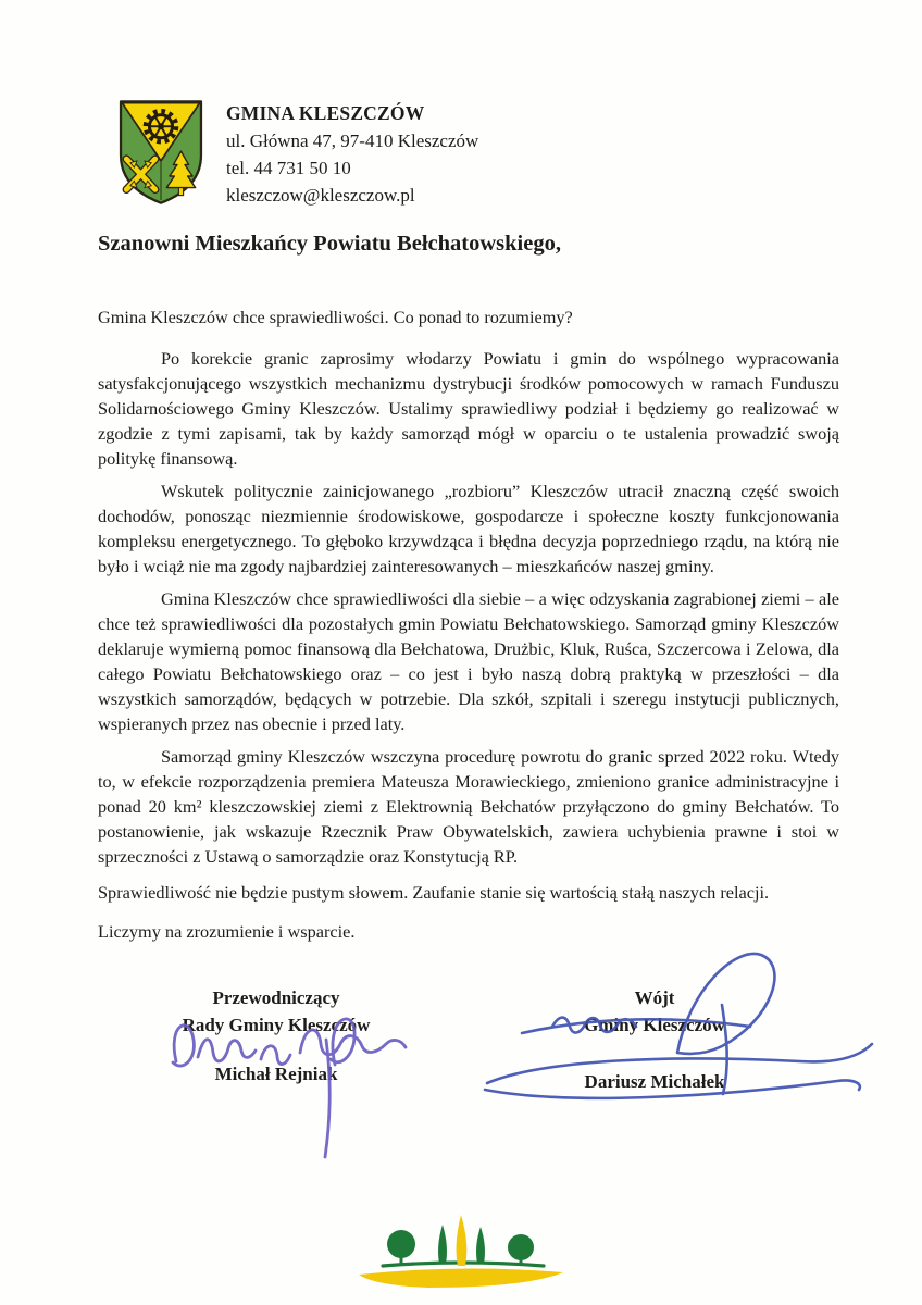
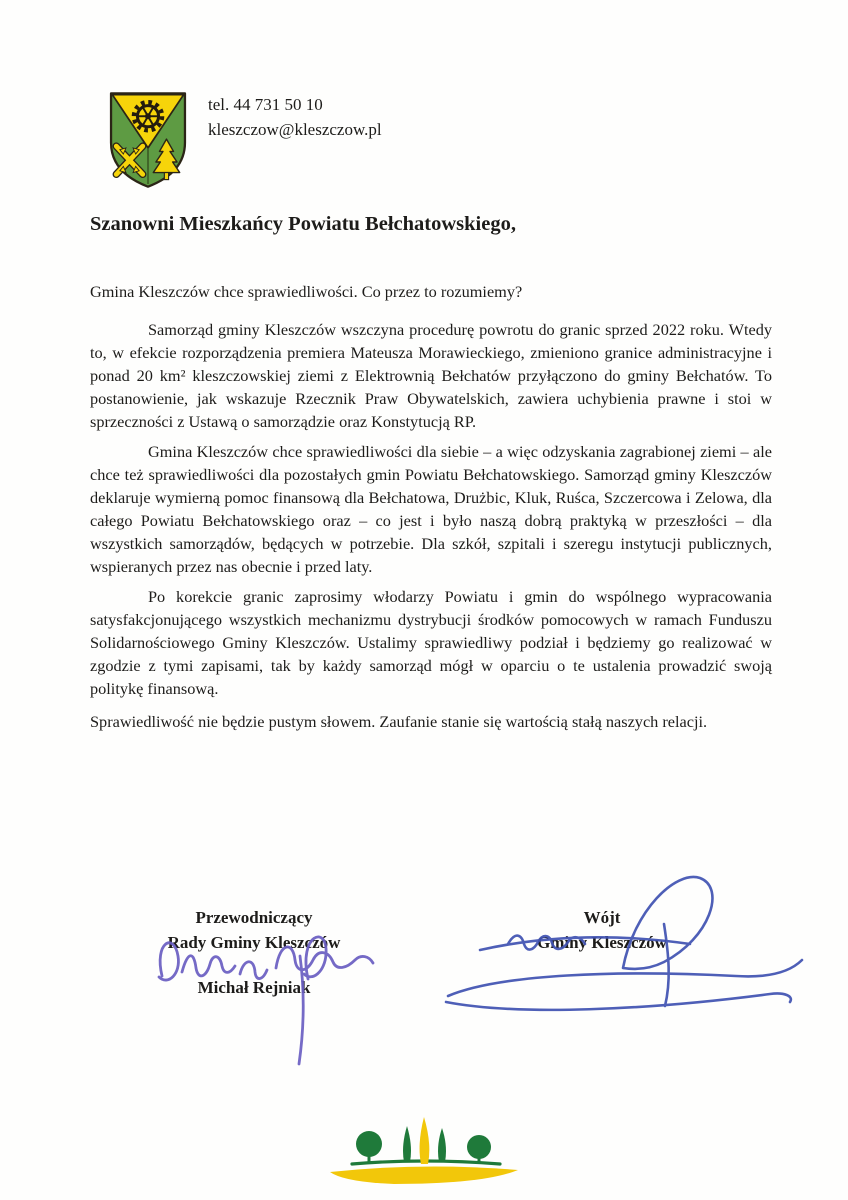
- GMINA KLESZCZÓW
- ul. Główna 47, 97-410 Kleszczów
  tel. 44 731 50 10
  kleszczow@kleszczow.pl
  Szanowni Mieszkańcy Powiatu Bełchatowskiego,
- Gmina Kleszczów chce sprawiedliwości. Co ponad to rozumiemy?
+ Gmina Kleszczów chce sprawiedliwości. Co przez to rozumiemy?
- Po korekcie granic zaprosimy włodarzy Powiatu i gmin do wspólnego wypracowania satysfakcjonującego wszystkich mechanizmu dystrybucji środków pomocowych w ramach Funduszu Solidarnościowego Gminy Kleszczów. Ustalimy sprawiedliwy podział i będziemy go realizować w zgodzie z tymi zapisami, tak by każdy samorząd mógł w oparciu o te ustalenia prowadzić swoją politykę finansową.
+ Samorząd gminy Kleszczów wszczyna procedurę powrotu do granic sprzed 2022 roku. Wtedy to, w efekcie rozporządzenia premiera Mateusza Morawieckiego, zmieniono granice administracyjne i ponad 20 km² kleszczowskiej ziemi z Elektrownią Bełchatów przyłączono do gminy Bełchatów. To postanowienie, jak wskazuje Rzecznik Praw Obywatelskich, zawiera uchybienia prawne i stoi w sprzeczności z Ustawą o samorządzie oraz Konstytucją RP.
- Wskutek politycznie zainicjowanego „rozbioru” Kleszczów utracił znaczną część swoich dochodów, ponosząc niezmiennie środowiskowe, gospodarcze i społeczne koszty funkcjonowania kompleksu energetycznego. To głęboko krzywdząca i błędna decyzja poprzedniego rządu, na którą nie było i wciąż nie ma zgody najbardziej zainteresowanych – mieszkańców naszej gminy.
  Gmina Kleszczów chce sprawiedliwości dla siebie – a więc odzyskania zagrabionej ziemi – ale chce też sprawiedliwości dla pozostałych gmin Powiatu Bełchatowskiego. Samorząd gminy Kleszczów deklaruje wymierną pomoc finansową dla Bełchatowa, Drużbic, Kluk, Ruśca, Szczercowa i Zelowa, dla całego Powiatu Bełchatowskiego oraz – co jest i było naszą dobrą praktyką w przeszłości – dla wszystkich samorządów, będących w potrzebie. Dla szkół, szpitali i szeregu instytucji publicznych, wspieranych przez nas obecnie i przed laty.
- Samorząd gminy Kleszczów wszczyna procedurę powrotu do granic sprzed 2022 roku. Wtedy to, w efekcie rozporządzenia premiera Mateusza Morawieckiego, zmieniono granice administracyjne i ponad 20 km² kleszczowskiej ziemi z Elektrownią Bełchatów przyłączono do gminy Bełchatów. To postanowienie, jak wskazuje Rzecznik Praw Obywatelskich, zawiera uchybienia prawne i stoi w sprzeczności z Ustawą o samorządzie oraz Konstytucją RP.
+ Po korekcie granic zaprosimy włodarzy Powiatu i gmin do wspólnego wypracowania satysfakcjonującego wszystkich mechanizmu dystrybucji środków pomocowych w ramach Funduszu Solidarnościowego Gminy Kleszczów. Ustalimy sprawiedliwy podział i będziemy go realizować w zgodzie z tymi zapisami, tak by każdy samorząd mógł w oparciu o te ustalenia prowadzić swoją politykę finansową.
  Sprawiedliwość nie będzie pustym słowem. Zaufanie stanie się wartością stałą naszych relacji.
- Liczymy na zrozumienie i wsparcie.
  Przewodniczący
  Rady Gminy Kleszczw
  Michał Rejniak
  Wójt
  Gmn Kleszczów
- Dariusz Michałek
